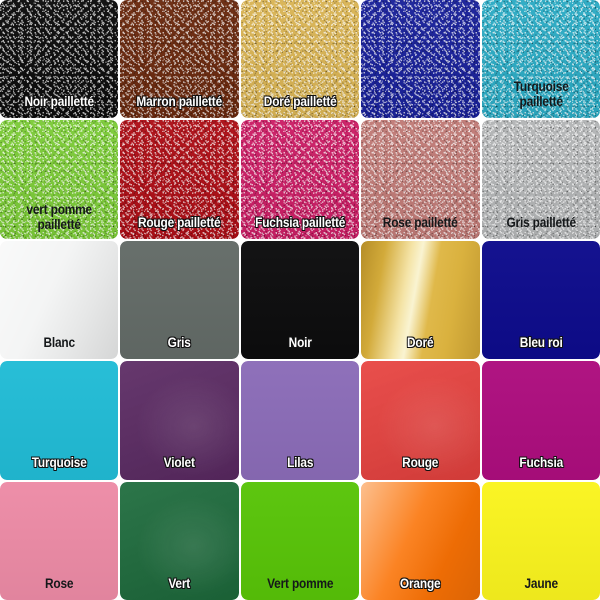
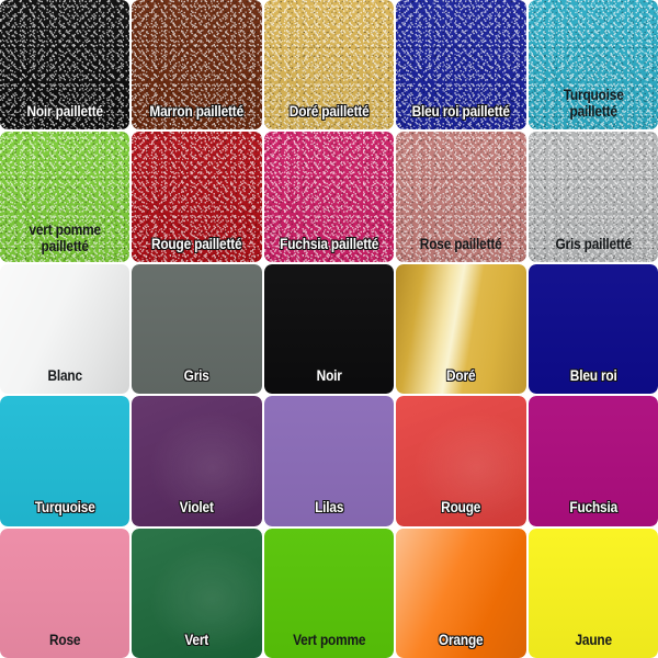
  Noir pailletté
  Marron pailletté
  Doré pailletté
+ Bleu roi pailletté
  Turquoise pailletté
  vert pomme
  pailletté
  Rouge pailletté
  Fuchsia pailletté
  Rose pailletté
  Gris pailletté
  Blanc
  Gris
  Noir
  Doré
  Bleu roi
  Turquoise
  Violet
  Lilas
  Rouge
  Fuchsia
  Rose
  Vert
  Vert pomme
  Orange
  Jaune
